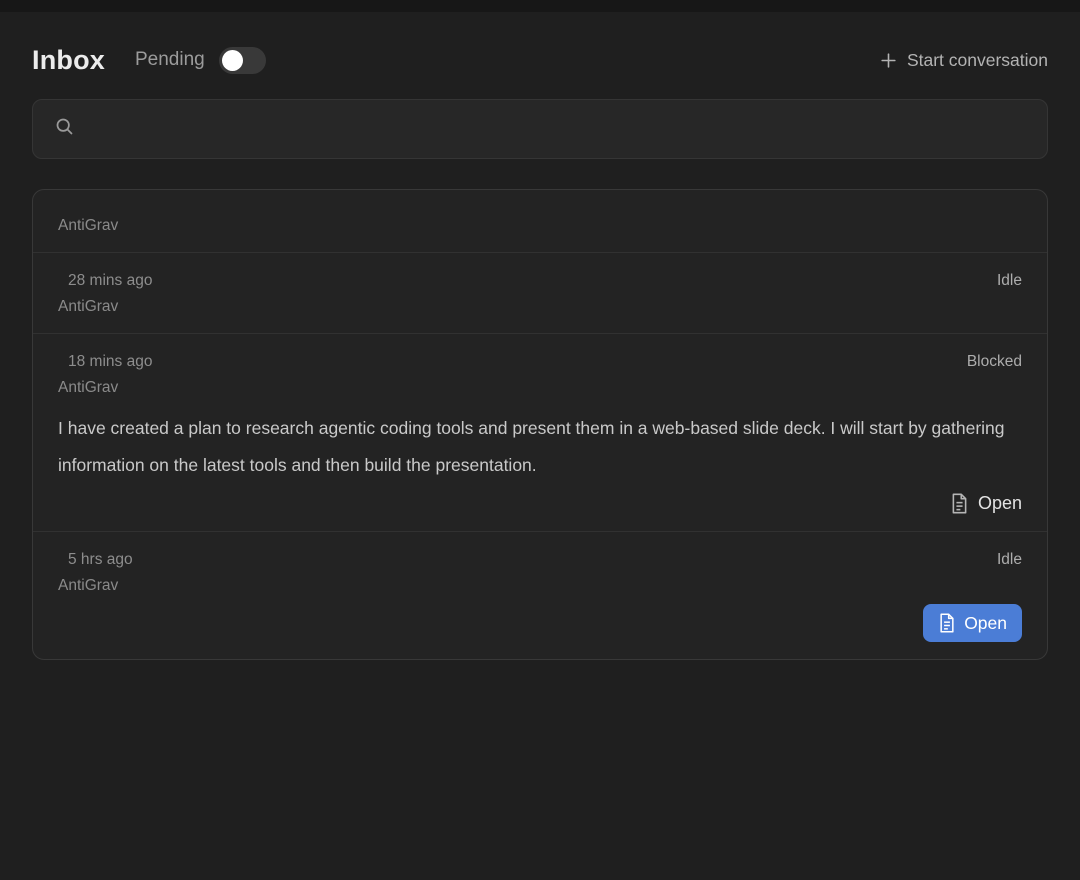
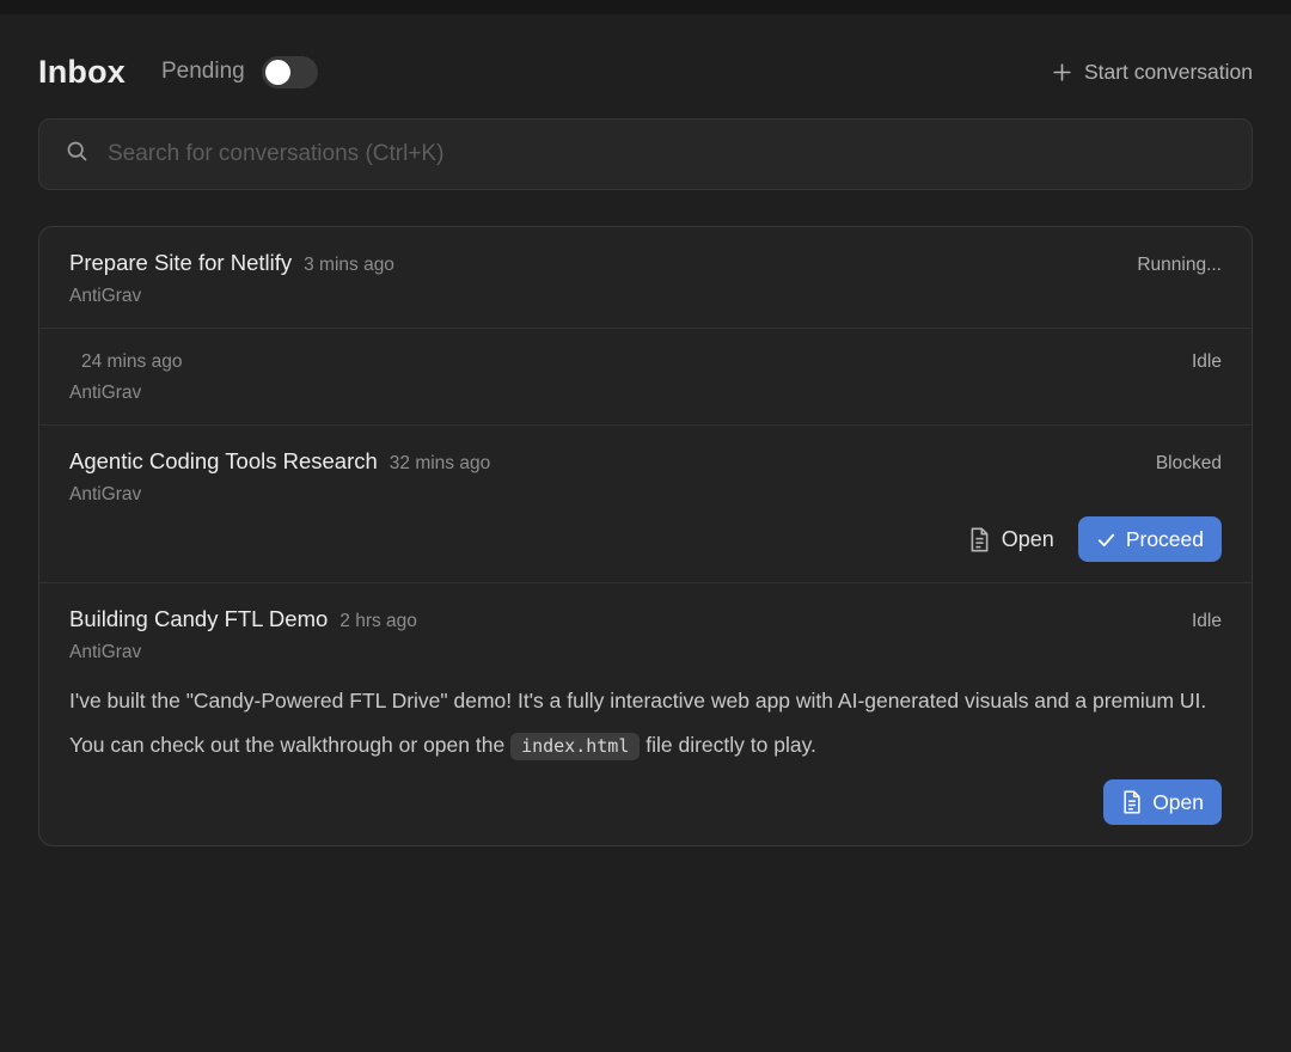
  Inbox
  Pending
  Start conversation
+ Search for conversations (Ctrl+K)
+ Prepare Site for Netlify
+ 3 mins ago
+ Running...
  AntiGrav
- 28 mins ago
+ 24 mins ago
  Idle
  AntiGrav
+ Agentic Coding Tools Research
- 18 mins ago
+ 32 mins ago
  Blocked
  AntiGrav
- I have created a plan to research agentic coding tools and present them in a web-based slide deck. I will start by gathering information on the latest tools and then build the presentation.
  Open
+ Proceed
+ Building Candy FTL Demo
- 5 hrs ago
+ 2 hrs ago
  Idle
  AntiGrav
+ I've built the "Candy-Powered FTL Drive" demo! It's a fully interactive web app with AI-generated visuals and a premium UI. You can check out the walkthrough or open the index.html file directly to play.
  Open
